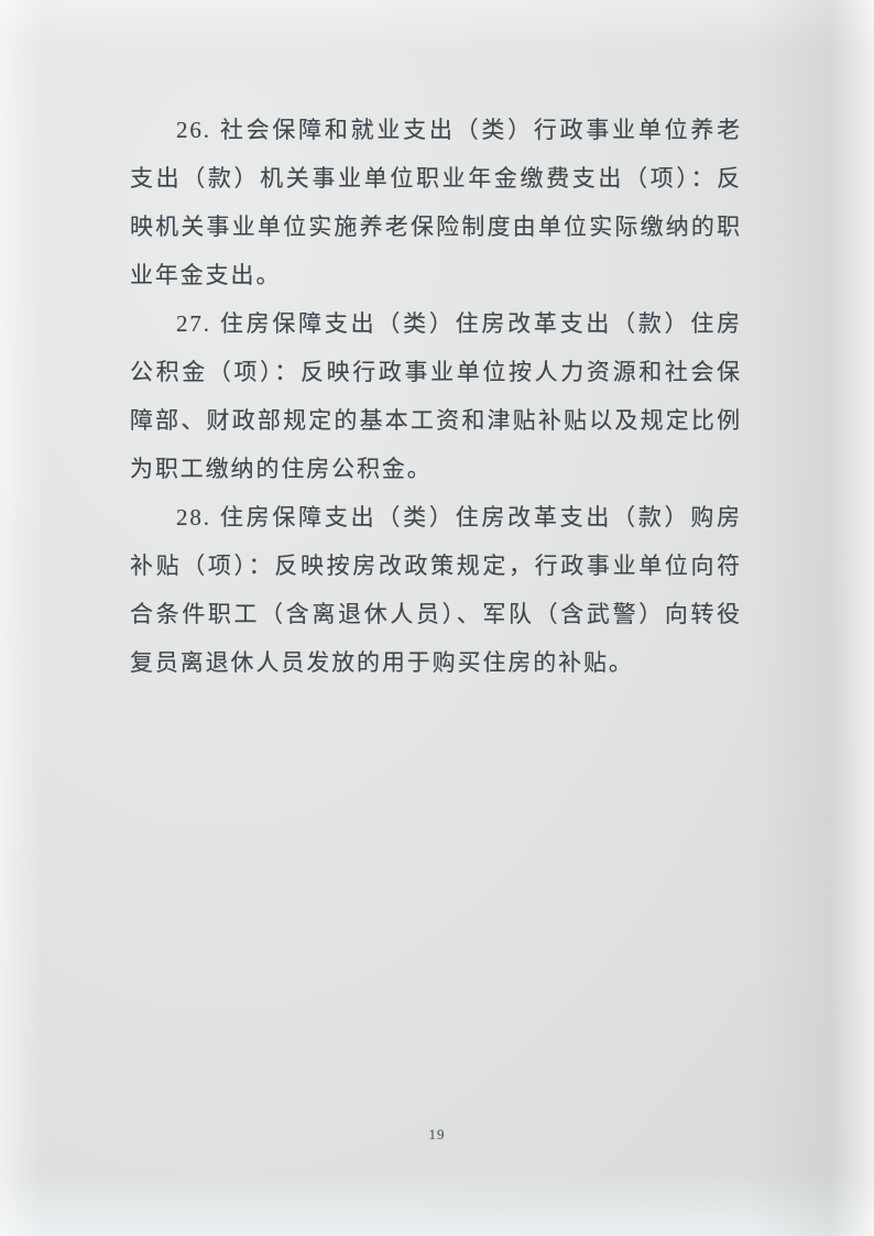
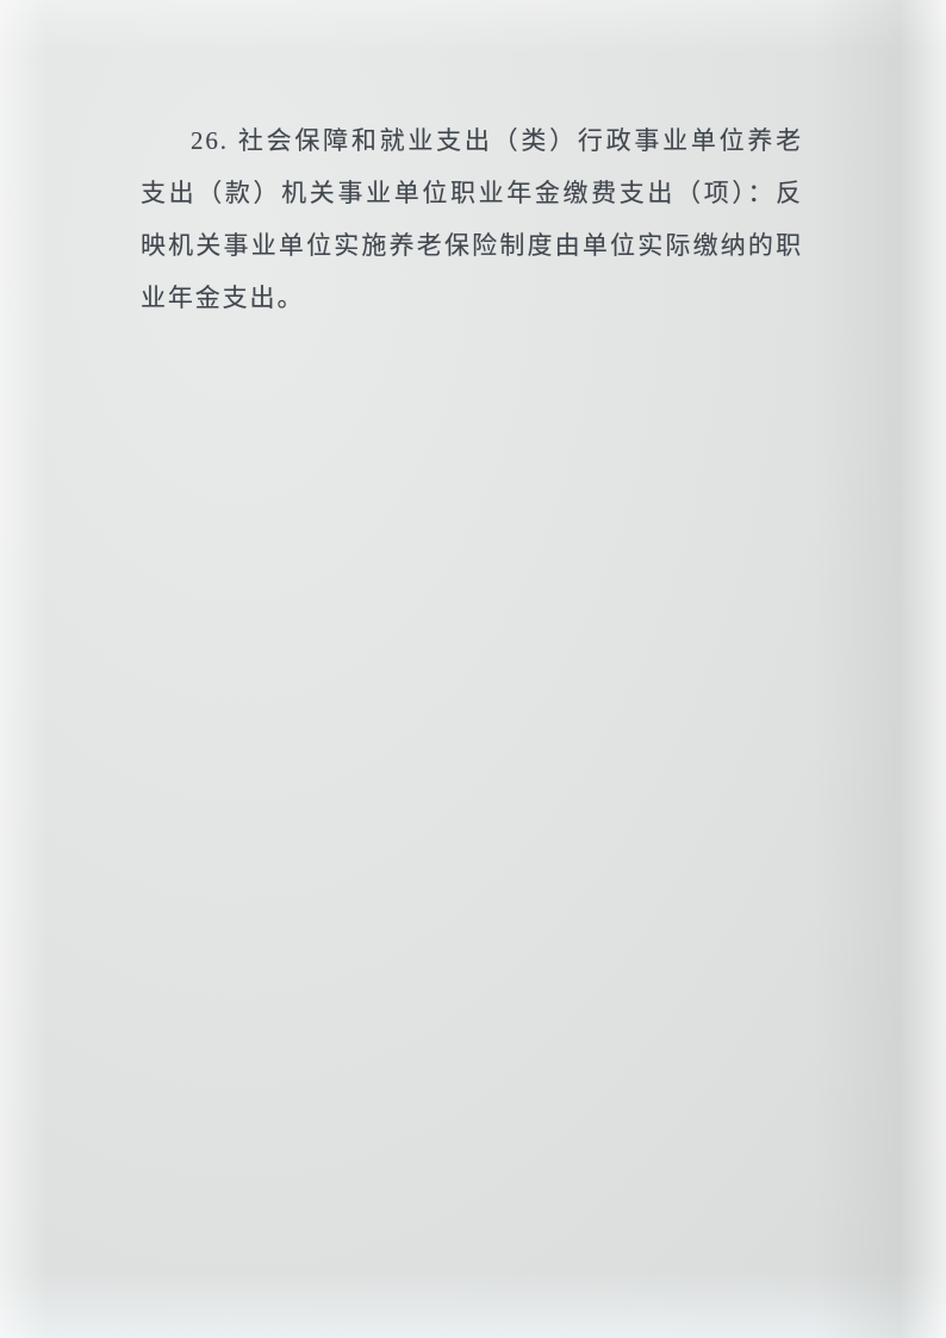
  26. 社会保障和就业支出（类）行政事业单位养老支出（款）机关事业单位职业年金缴费支出（项）：反映机关事业单位实施养老保险制度由单位实际缴纳的职业年金支出。
- 27. 住房保障支出（类）住房改革支出（款）住房公积金（项）：反映行政事业单位按人力资源和社会保障部、财政部规定的基本工资和津贴补贴以及规定比例为职工缴纳的住房公积金。
- 28. 住房保障支出（类）住房改革支出（款）购房补贴（项）：反映按房改政策规定，行政事业单位向符合条件职工（含离退休人员）、军队（含武警）向转役复员离退休人员发放的用于购买住房的补贴。
- 19
